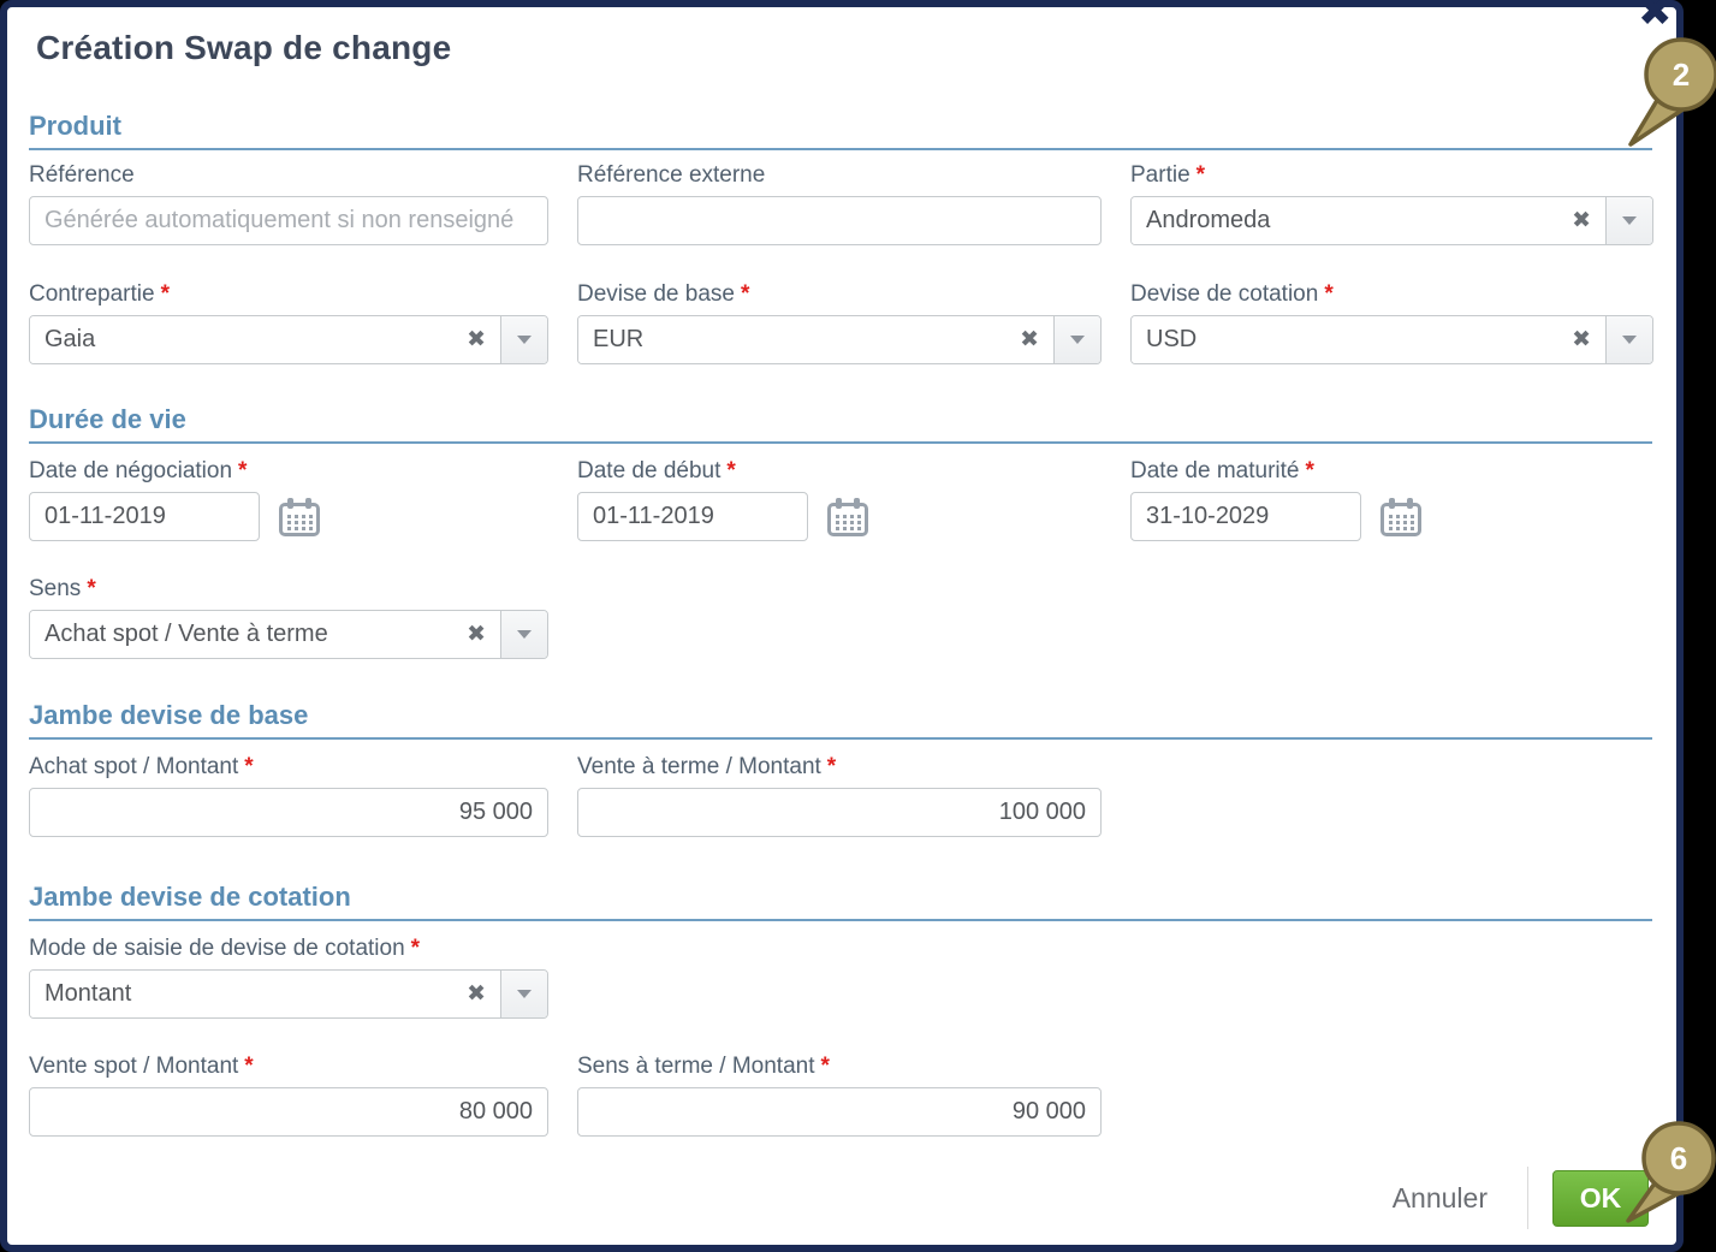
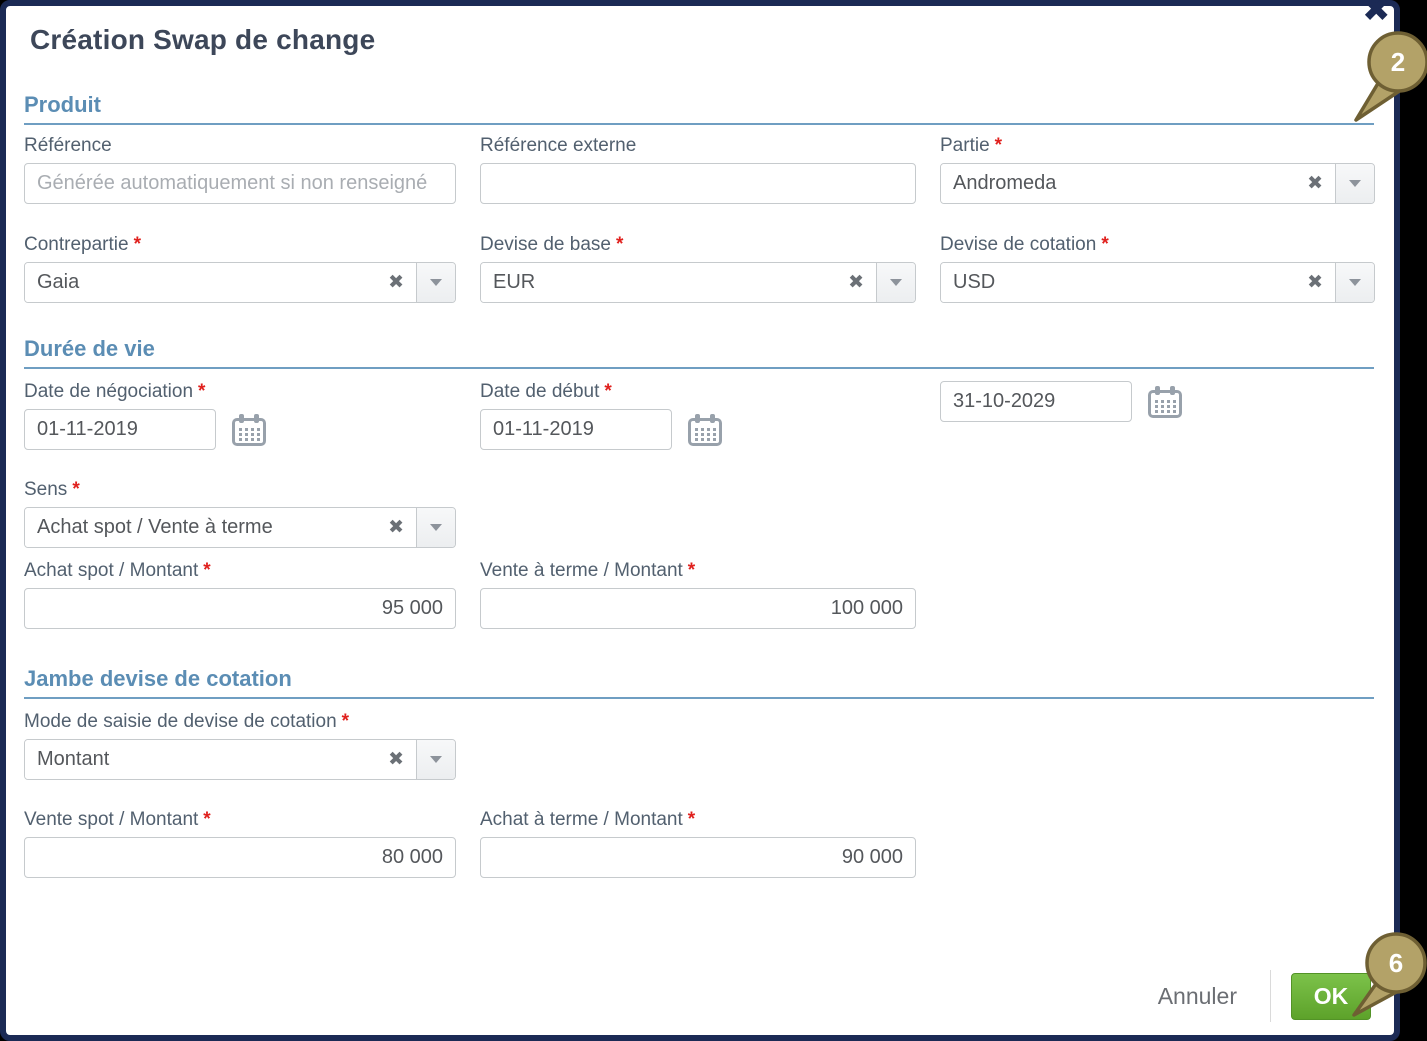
  Création Swap de change
  Produit
  Référence
  Générée automatiquement si non renseigné
  Référence externe
  Partie *
  Andromeda
  ✖
  Contrepartie *
  Gaia
  ✖
  Devise de base *
  EUR
  ✖
  Devise de cotation *
  USD
  ✖
  Durée de vie
  Date de négociation *
  01-11-2019
  Date de début *
  01-11-2019
- Date de maturité *
  31-10-2029
  Sens *
  Achat spot / Vente à terme
  ✖
- Jambe devise de base
  Achat spot / Montant *
  95 000
  Vente à terme / Montant *
  100 000
  Jambe devise de cotation
  Mode de saisie de devise de cotation *
  Montant
  ✖
  Vente spot / Montant *
  80 000
- Sens à terme / Montant *
+ Achat à terme / Montant *
  90 000
  Annuler
  OK
  ✖
  2
  6
